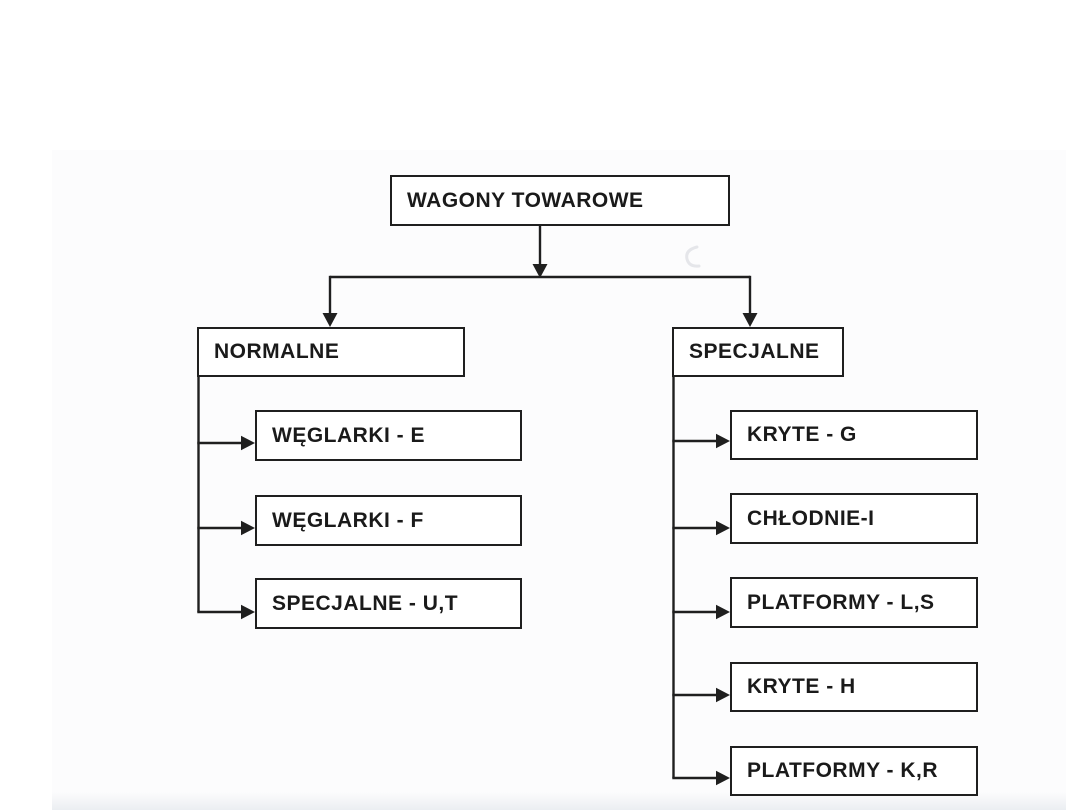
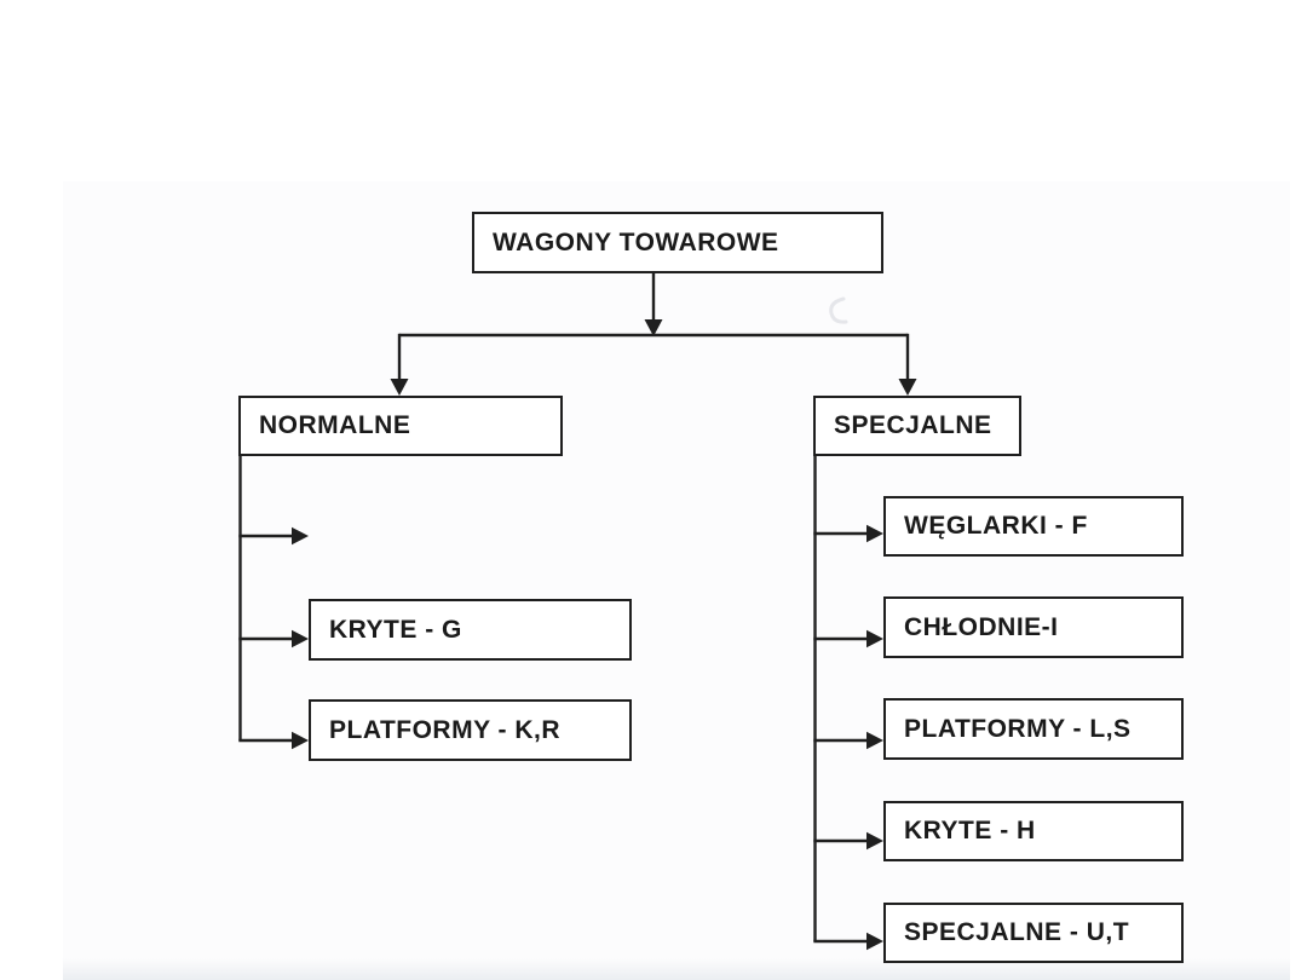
  WAGONY TOWAROWE
  NORMALNE
  SPECJALNE
- WĘGLARKI - E
- WĘGLARKI - F
+ KRYTE - G
- SPECJALNE - U,T
+ PLATFORMY - K,R
- KRYTE - G
+ WĘGLARKI - F
  CHŁODNIE-I
  PLATFORMY - L,S
  KRYTE - H
- PLATFORMY - K,R
+ SPECJALNE - U,T
